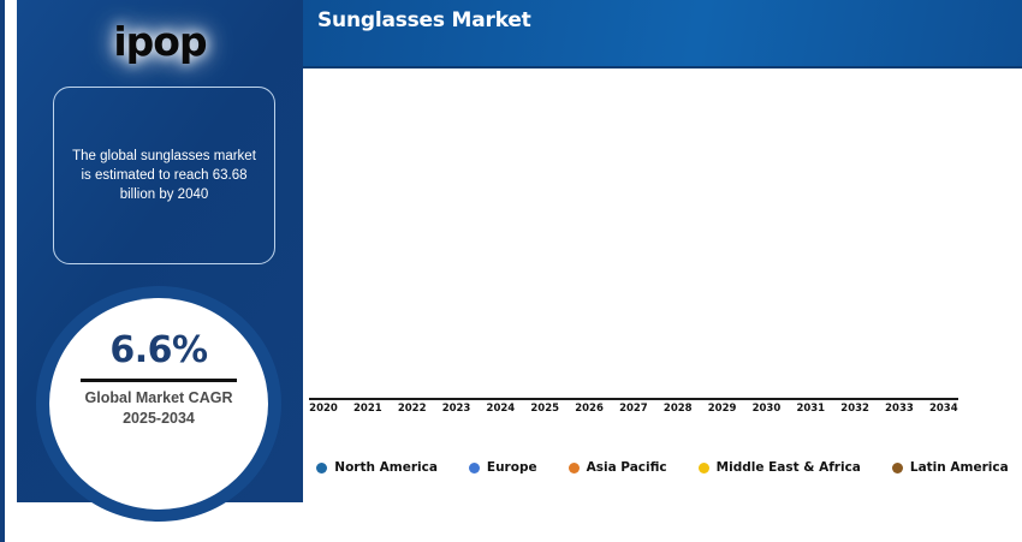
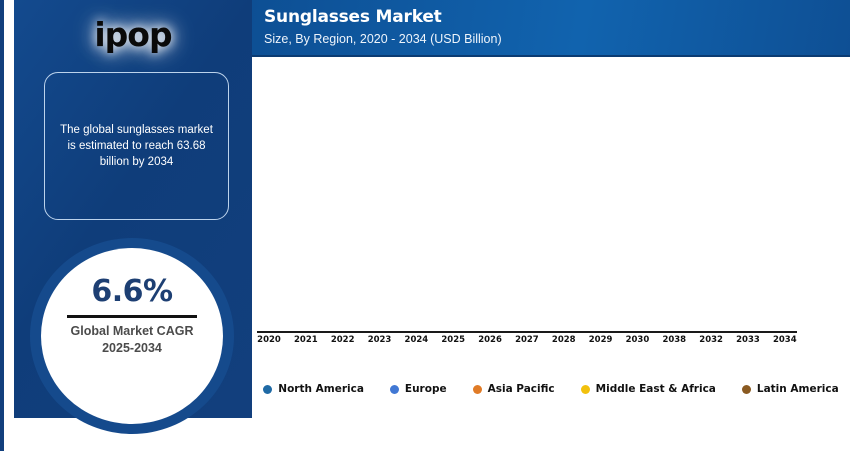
  ipop
- The global sunglasses market is estimated to reach 63.68 billion by 2040
+ The global sunglasses market is estimated to reach 63.68 billion by 2034
  6.6%
  Global Market CAGR
  2025-2034
  Sunglasses Market
+ Size, By Region, 2020 - 2034 (USD Billion)
  2020
  2021
  2022
  2023
  2024
  2025
  2026
  2027
  2028
  2029
  2030
- 2031
+ 2038
  2032
  2033
  2034
  North America
  Europe
  Asia Pacific
  Middle East & Africa
  Latin America
